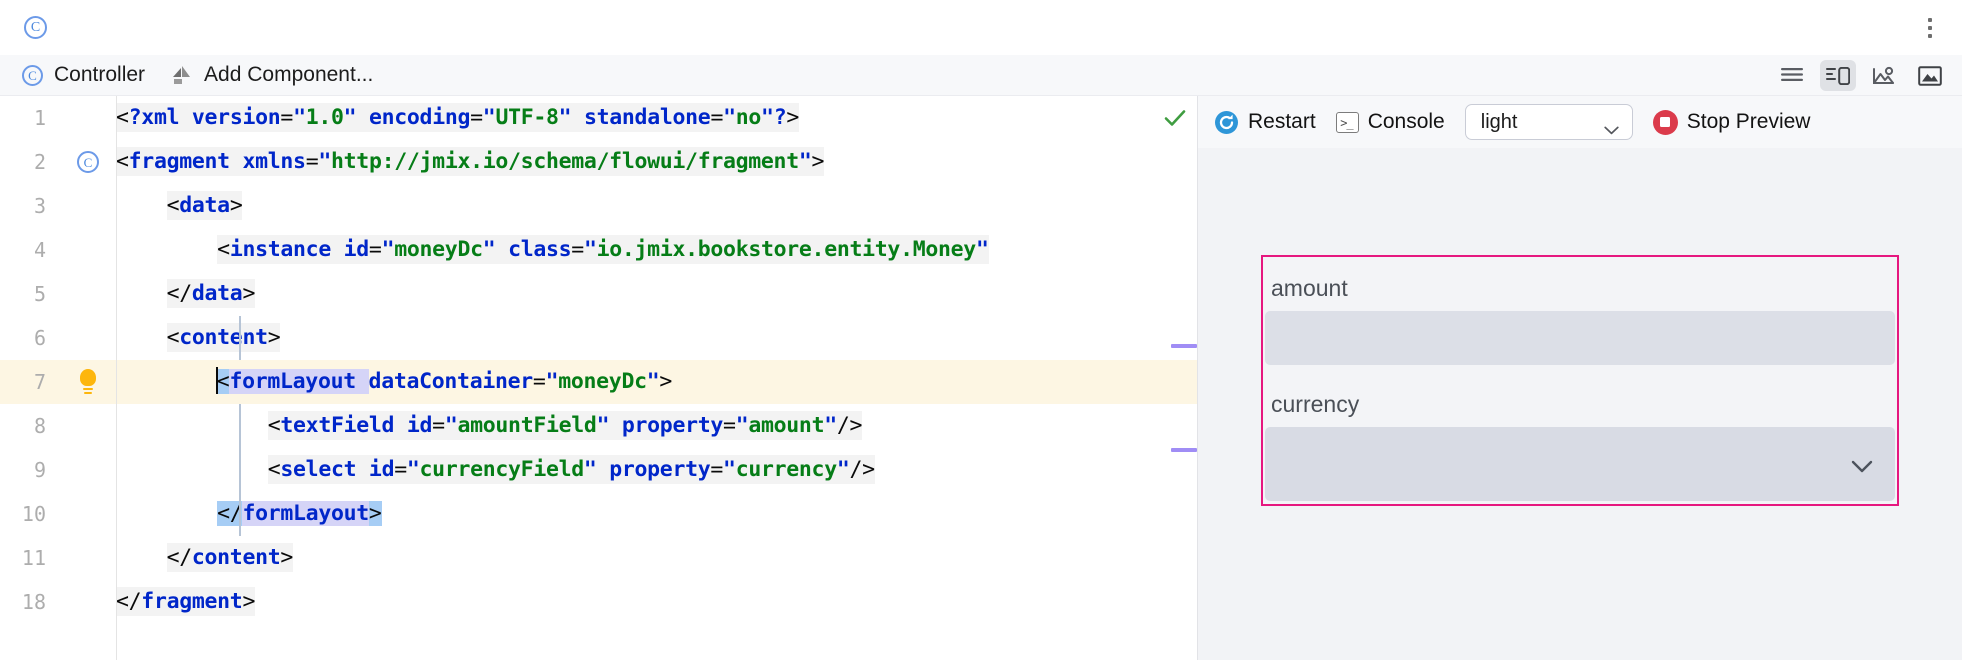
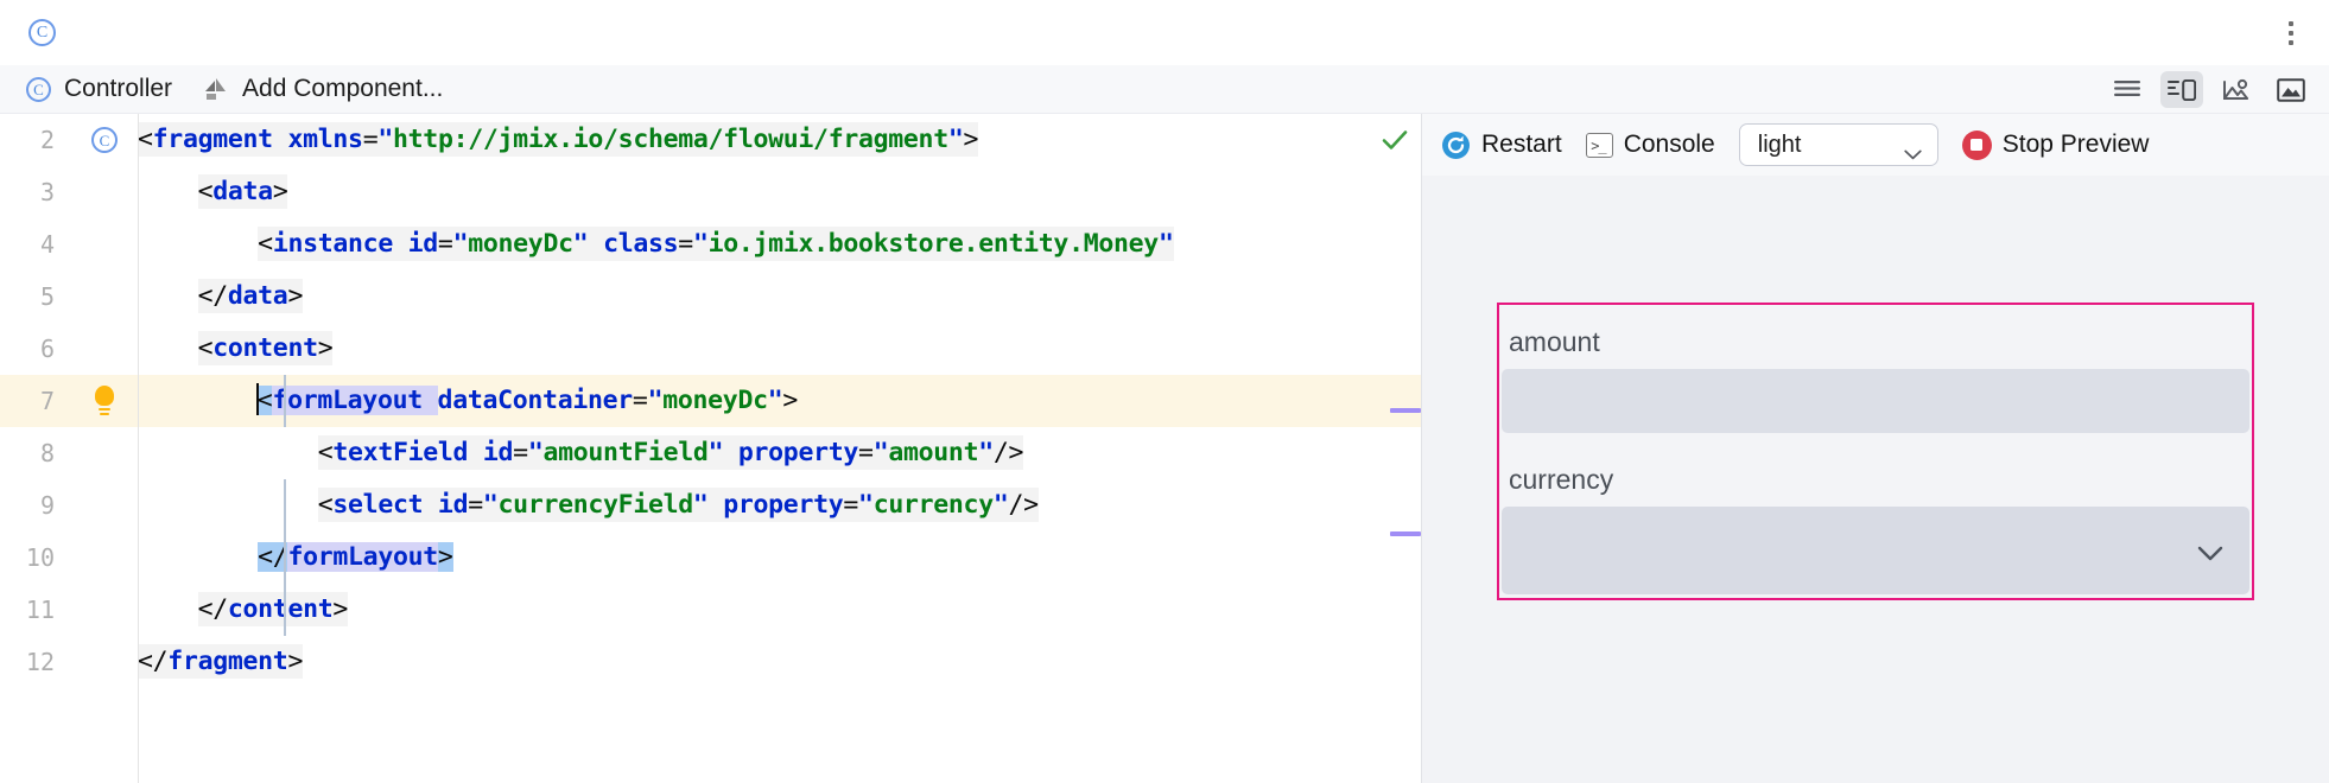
  C
  C
  Controller
  Add Component...
- 1
- <?xml version="1.0" encoding="UTF-8" standalone="no"?>
  2
  C
  <fragment xmlns="http://jmix.io/schema/flowui/fragment">
  3
  <data>
  4
  <instance id="moneyDc" class="io.jmix.bookstore.entity.Money"
  5
  </data>
  6
  <content>
  7
  <formLayout dataContainer="moneyDc">
  8
  <textField id="amountField" property="amount"/>
  9
  <select id="currencyField" property="currency"/>
  10
  </formLayout>
  11
  </content>
- 18
+ 12
  </fragment>
  Restart
  >_
  Console
  light
  Stop Preview
  amount
  currency
